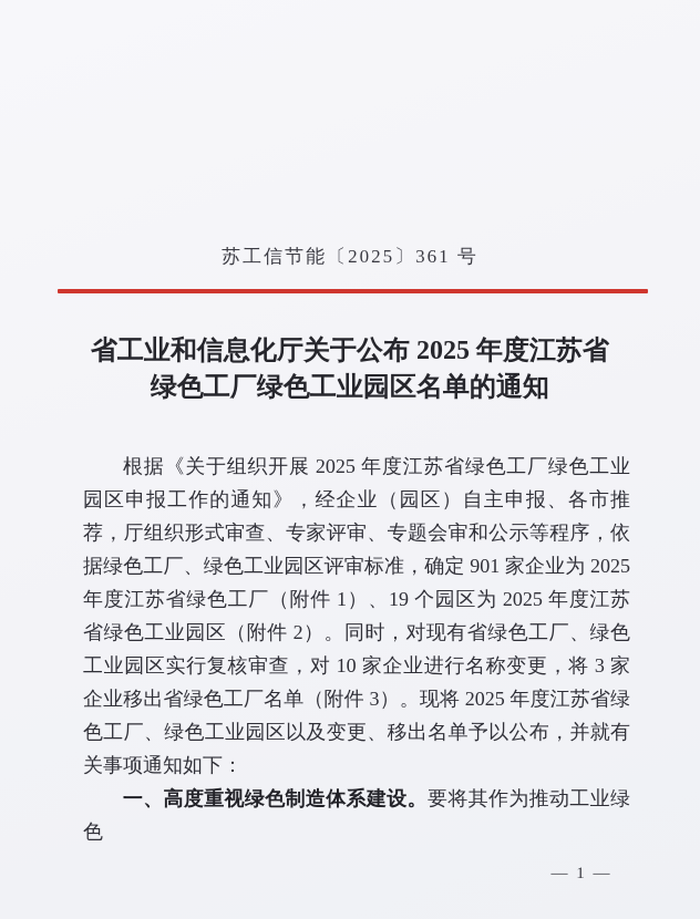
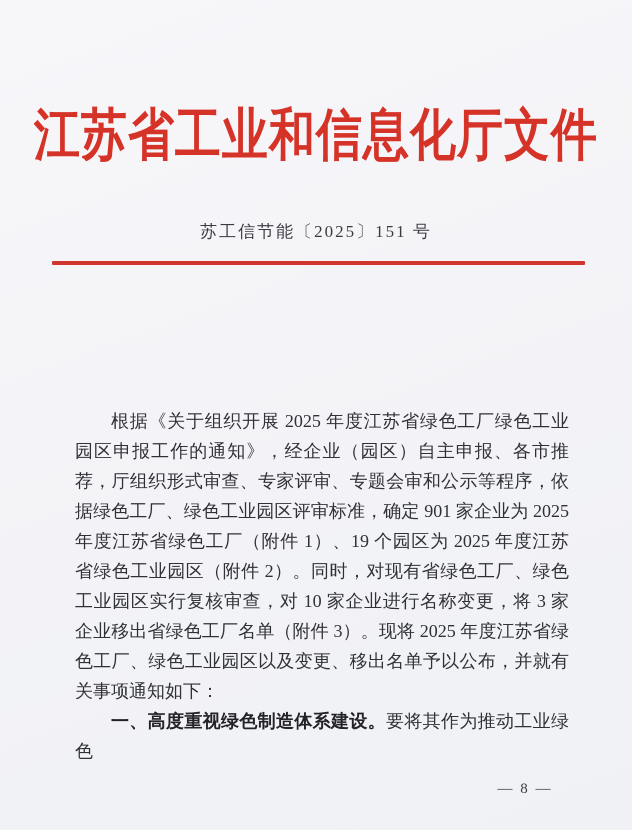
+ 江苏省工业和信息化厅文件
- 苏工信节能〔2025〕361 号
+ 苏工信节能〔2025〕151 号
- 省工业和信息化厅关于公布 2025 年度江苏省
- 绿色工厂绿色工业园区名单的通知
  根据《关于组织开展 2025 年度江苏省绿色工厂绿色工业园区申报工作的通知》，经企业（园区）自主申报、各市推荐，厅组织形式审查、专家评审、专题会审和公示等程序，依据绿色工厂、绿色工业园区评审标准，确定 901 家企业为 2025 年度江苏省绿色工厂（附件 1）、19 个园区为 2025 年度江苏省绿色工业园区（附件 2）。同时，对现有省绿色工厂、绿色工业园区实行复核审查，对 10 家企业进行名称变更，将 3 家企业移出省绿色工厂名单（附件 3）。现将 2025 年度江苏省绿色工厂、绿色工业园区以及变更、移出名单予以公布，并就有关事项通知如下：
  一、高度重视绿色制造体系建设。要将其作为推动工业绿色
- — 1 —
+ — 8 —
